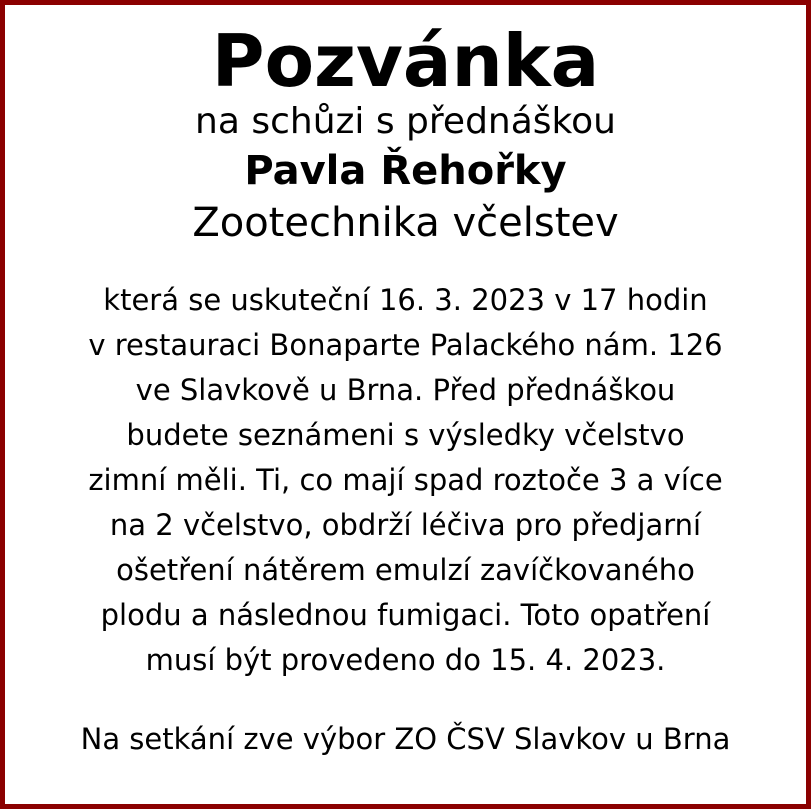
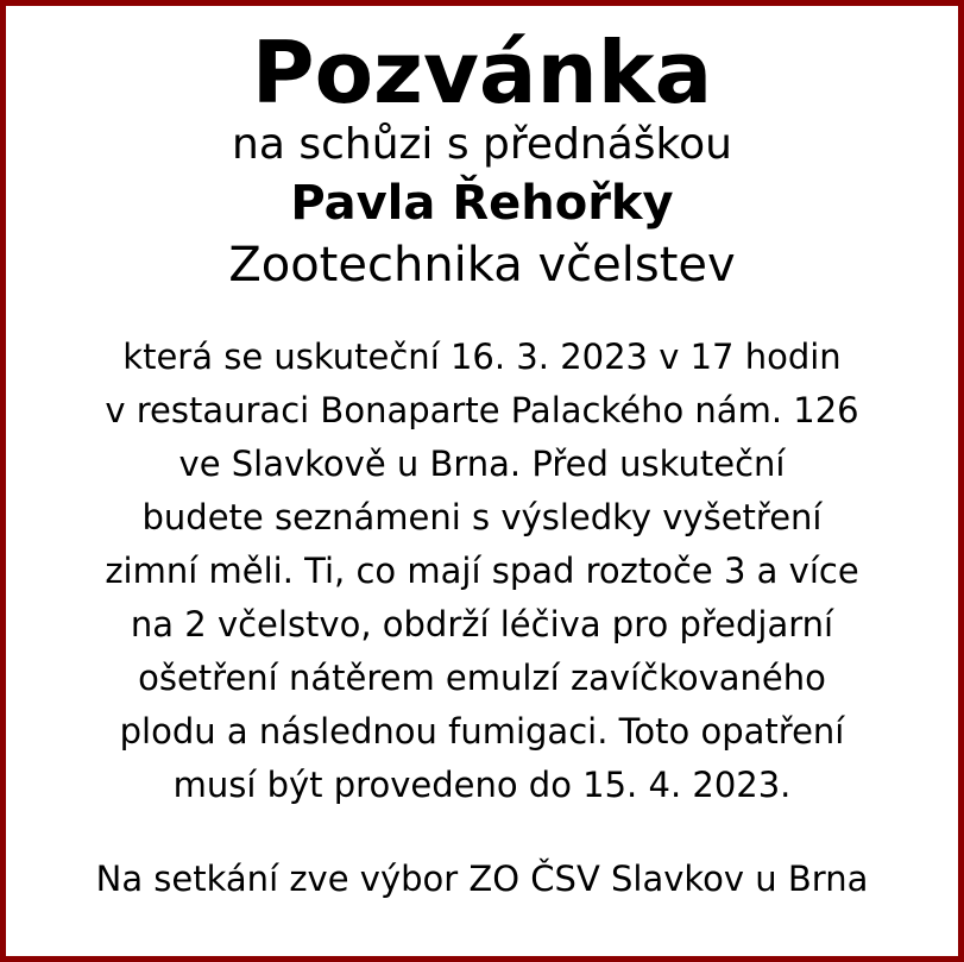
  Pozvánka
  na schůzi s přednáškou
  Pavla Řehořky
  Zootechnika včelstev
  která se uskuteční 16. 3. 2023 v 17 hodin
  v restauraci Bonaparte Palackého nám. 126
- ve Slavkově u Brna. Před přednáškou
+ ve Slavkově u Brna. Před uskuteční
- budete seznámeni s výsledky včelstvo
+ budete seznámeni s výsledky vyšetření
  zimní měli. Ti, co mají spad roztoče 3 a více
  na 2 včelstvo, obdrží léčiva pro předjarní
  ošetření nátěrem emulzí zavíčkovaného
  plodu a následnou fumigaci. Toto opatření
  musí být provedeno do 15. 4. 2023.
  Na setkání zve výbor ZO ČSV Slavkov u Brna
